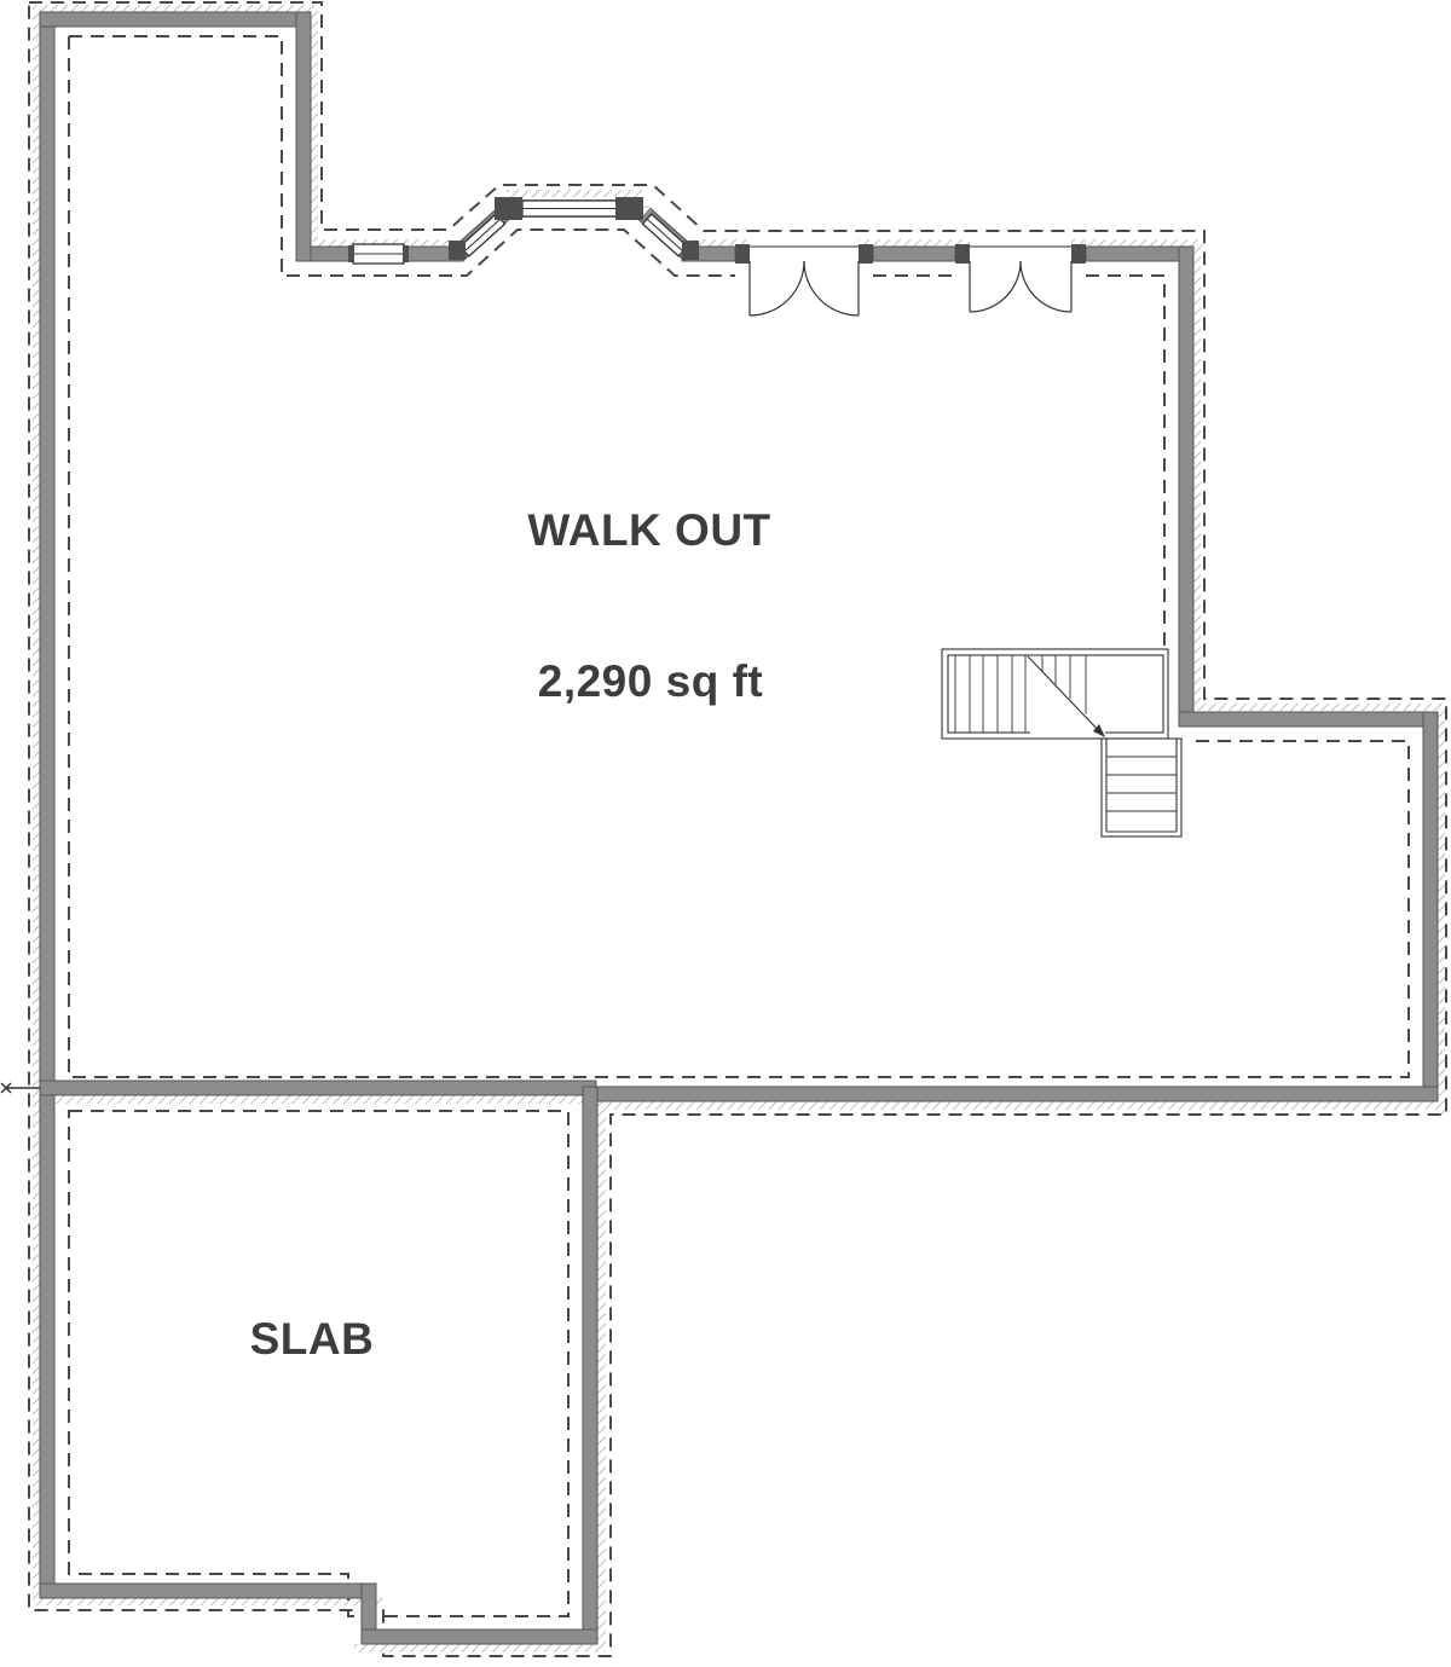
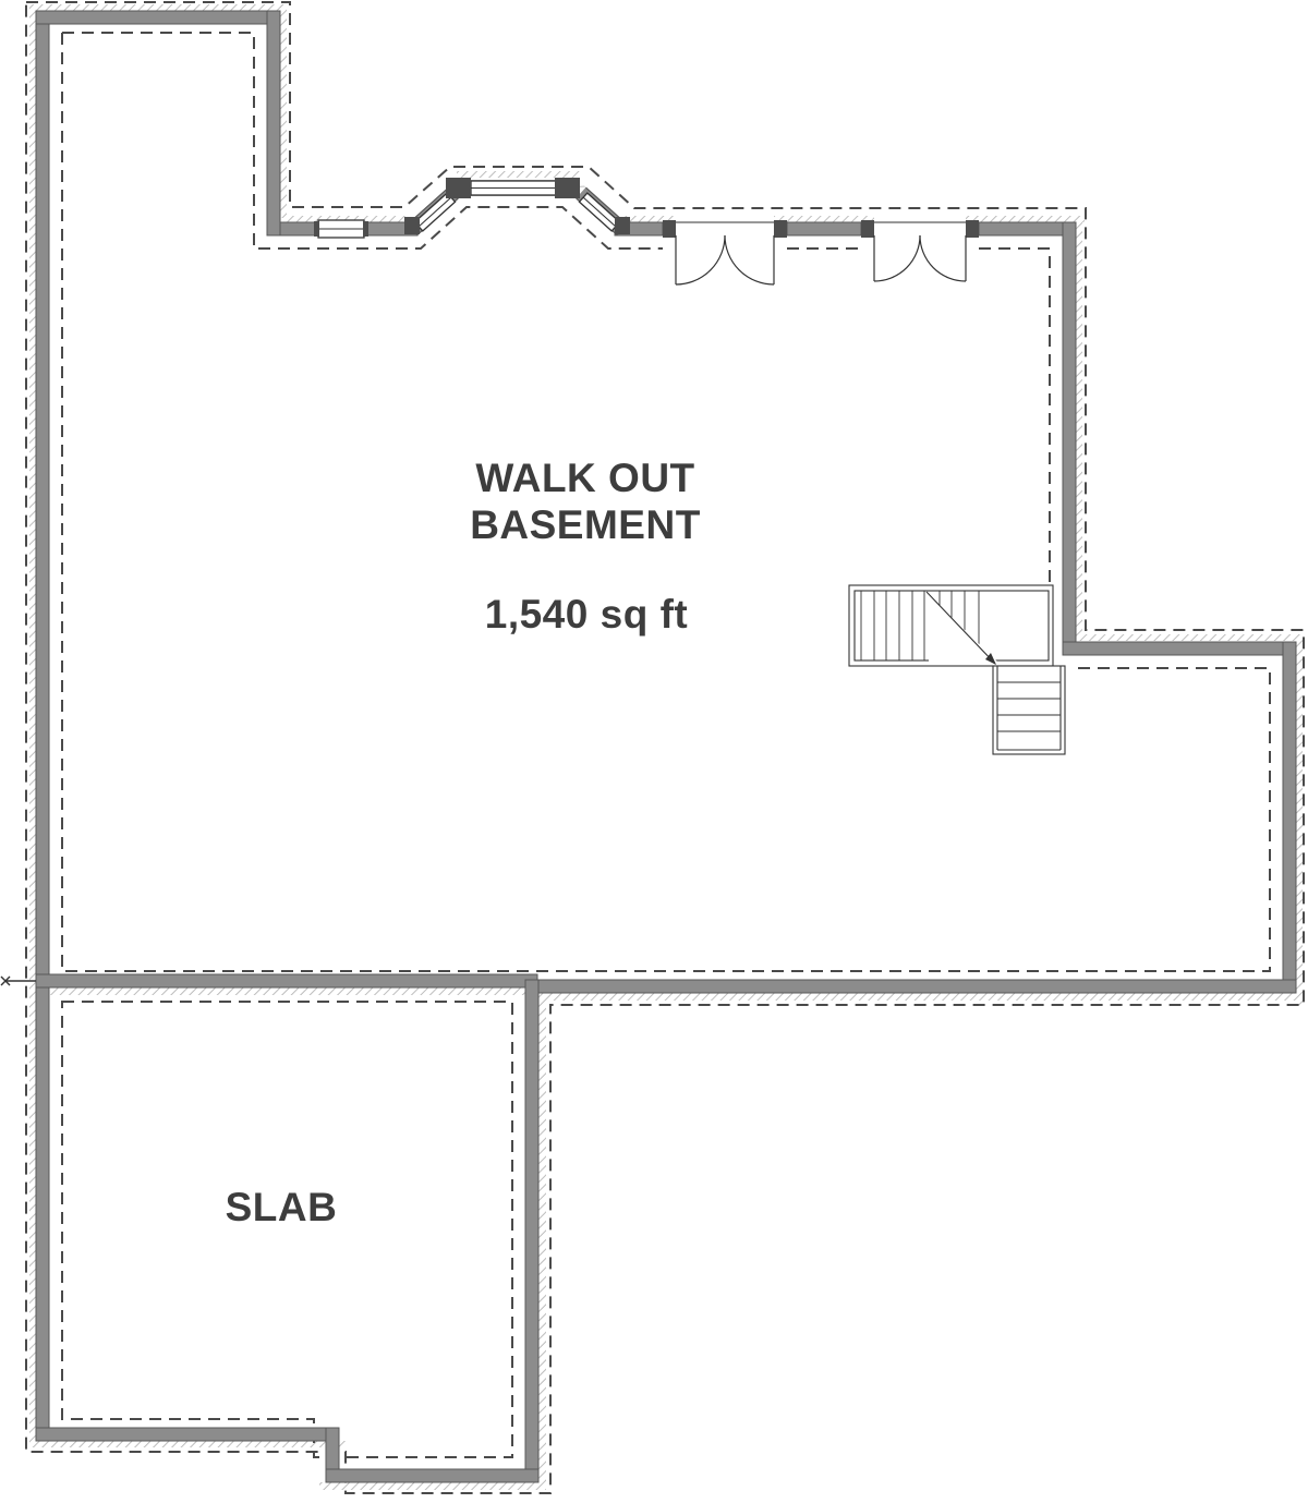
  WALK OUT
+ BASEMENT
- 2,290 sq ft
+ 1,540 sq ft
  SLAB
